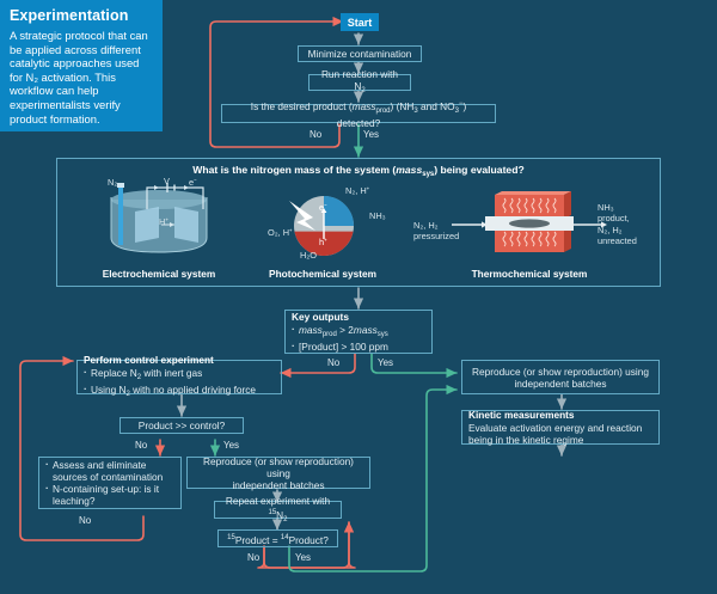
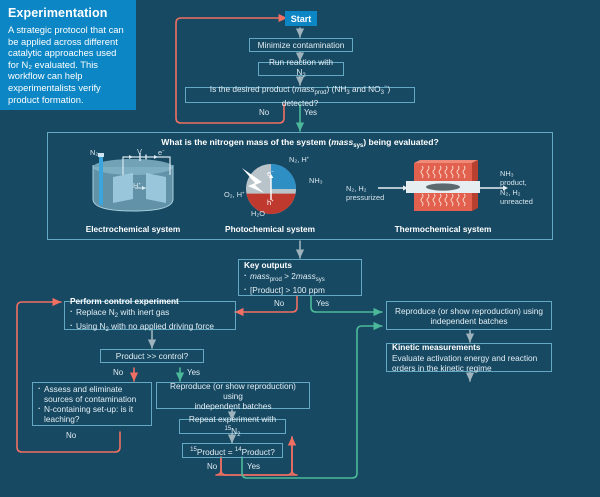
  Experimentation
- A strategic protocol that can be applied across different catalytic approaches used for N₂ activation. This workflow can help experimentalists verify product formation.
+ A strategic protocol that can be applied across different catalytic approaches used for N₂ evaluated. This workflow can help experimentalists verify product formation.
  Start
  Minimize contamination
  Run reaction with N
  Is the desired product (mass ) (NH and NO ) detected?
  No
  Yes
  What is the nitrogen mass of the system (mass ) being evaluated?
  N₂
  V
  e⁻
  H⁺
  Electrochemical system
  N₂, H⁺
  e⁻
  NH₃
  O₂, H⁺
  h⁺
  H₂O
  Photochemical system
  N₂, H₂
  pressurized
  NH₃
  product,
  N₂, H₂
  unreacted
  Thermochemical system
  Key outputs
  [Product] > 100 ppm
  No
  Yes
  Perform control experiment
  Replace N with inert gas
  Using N with no applied driving force
  Product >> control?
  No
  Yes
  Assess and eliminate sources of contamination
  N-containing set-up: is it leaching?
  No
  Reproduce (or show reproduction) using
  independent batches
  Repeat experiment withN
  Product = Product?
  No
  Yes
  Reproduce (or show reproduction) using
  independent batches
  Kinetic measurements
  Evaluate activation energy and reaction
- being in the kinetic regime
+ orders in the kinetic regime
